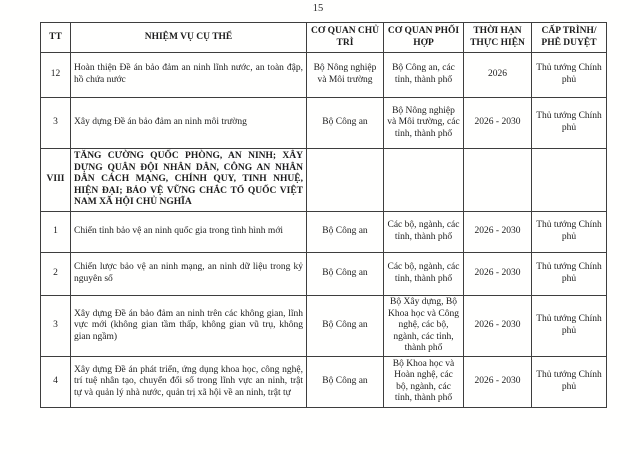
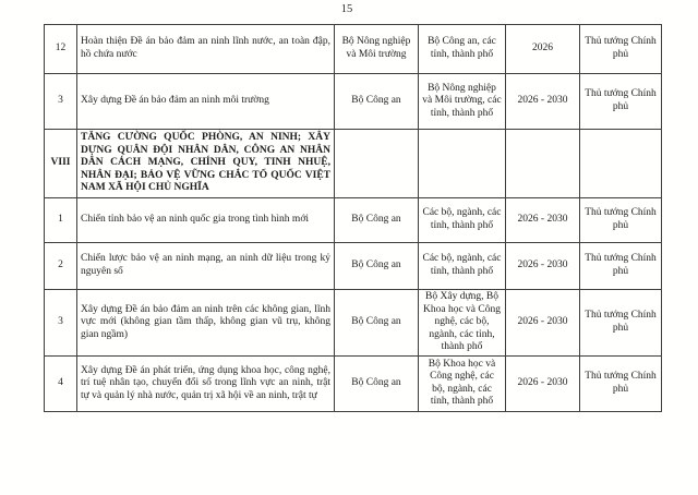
  15
- TT	NHIỆM VỤ CỤ THỂ	CƠ QUAN CHỦ TRÌ	CƠ QUAN PHỐI HỢP	THỜI HẠN THỰC HIỆN	CẤP TRÌNH/ PHÊ DUYỆT
  12	Hoàn thiện Đề án bảo đảm an ninh lĩnh nước, an toàn đập, hồ chứa nước	Bộ Nông nghiệp và Môi trường	Bộ Công an, các tỉnh, thành phố	2026	Thủ tướng Chính phủ
  3	Xây dựng Đề án bảo đảm an ninh môi trường	Bộ Công an	Bộ Nông nghiệp và Môi trường, các tỉnh, thành phố	2026 - 2030	Thủ tướng Chính phủ
- VIII	TĂNG CƯỜNG QUỐC PHÒNG, AN NINH; XÂY DỰNG QUÂN ĐỘI NHÂN DÂN, CÔNG AN NHÂN DÂN CÁCH MẠNG, CHÍNH QUY, TINH NHUỆ, HIỆN ĐẠI; BẢO VỆ VỮNG CHẮC TỔ QUỐC VIỆT NAM XÃ HỘI CHỦ NGHĨA
+ VIII	TĂNG CƯỜNG QUỐC PHÒNG, AN NINH; XÂY DỰNG QUÂN ĐỘI NHÂN DÂN, CÔNG AN NHÂN DÂN CÁCH MẠNG, CHÍNH QUY, TINH NHUỆ, NHÂN ĐẠI; BẢO VỆ VỮNG CHẮC TỔ QUỐC VIỆT NAM XÃ HỘI CHỦ NGHĨA
  1	Chiến tỉnh bảo vệ an ninh quốc gia trong tình hình mới	Bộ Công an	Các bộ, ngành, các tỉnh, thành phố	2026 - 2030	Thủ tướng Chính phủ
  2	Chiến lược bảo vệ an ninh mạng, an ninh dữ liệu trong kỷ nguyên số	Bộ Công an	Các bộ, ngành, các tỉnh, thành phố	2026 - 2030	Thủ tướng Chính phủ
  3	Xây dựng Đề án bảo đảm an ninh trên các không gian, lĩnh vực mới (không gian tầm thấp, không gian vũ trụ, không gian ngầm)	Bộ Công an	Bộ Xây dựng, Bộ Khoa học và Công nghệ, các bộ, ngành, các tỉnh, thành phố	2026 - 2030	Thủ tướng Chính phủ
- 4	Xây dựng Đề án phát triển, ứng dụng khoa học, công nghệ, trí tuệ nhân tạo, chuyển đổi số trong lĩnh vực an ninh, trật tự và quản lý nhà nước, quản trị xã hội về an ninh, trật tự	Bộ Công an	Bộ Khoa học và Hoàn nghệ, các bộ, ngành, các tỉnh, thành phố	2026 - 2030	Thủ tướng Chính phủ
+ 4	Xây dựng Đề án phát triển, ứng dụng khoa học, công nghệ, trí tuệ nhân tạo, chuyển đổi số trong lĩnh vực an ninh, trật tự và quản lý nhà nước, quản trị xã hội về an ninh, trật tự	Bộ Công an	Bộ Khoa học và Công nghệ, các bộ, ngành, các tỉnh, thành phố	2026 - 2030	Thủ tướng Chính phủ
